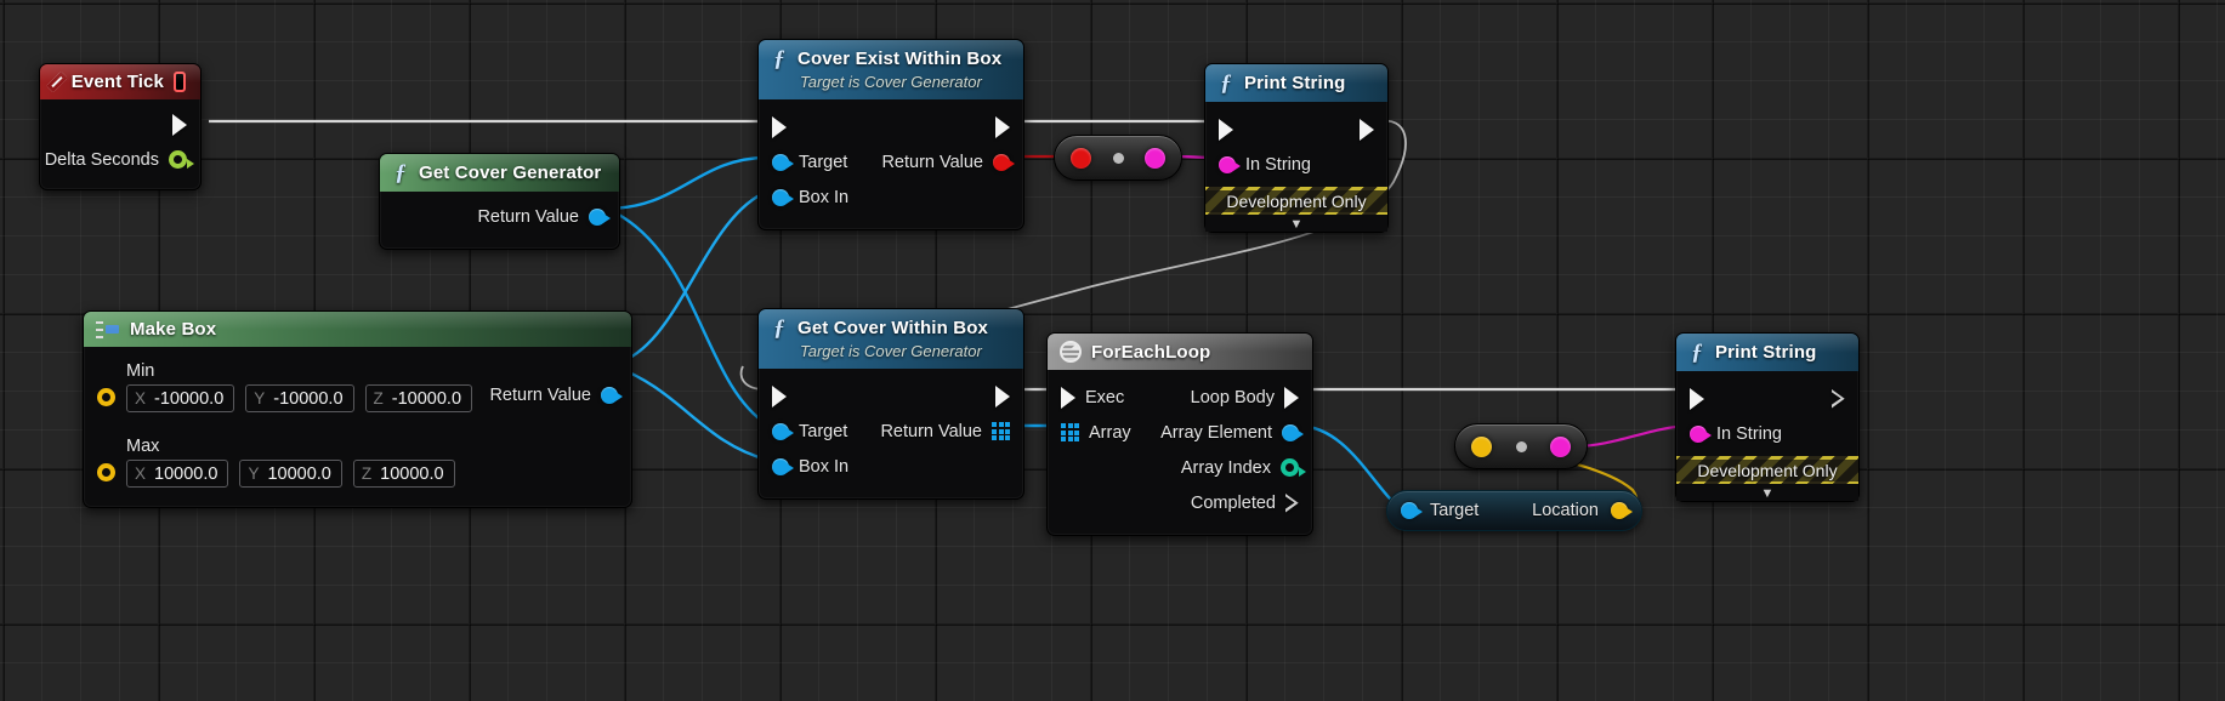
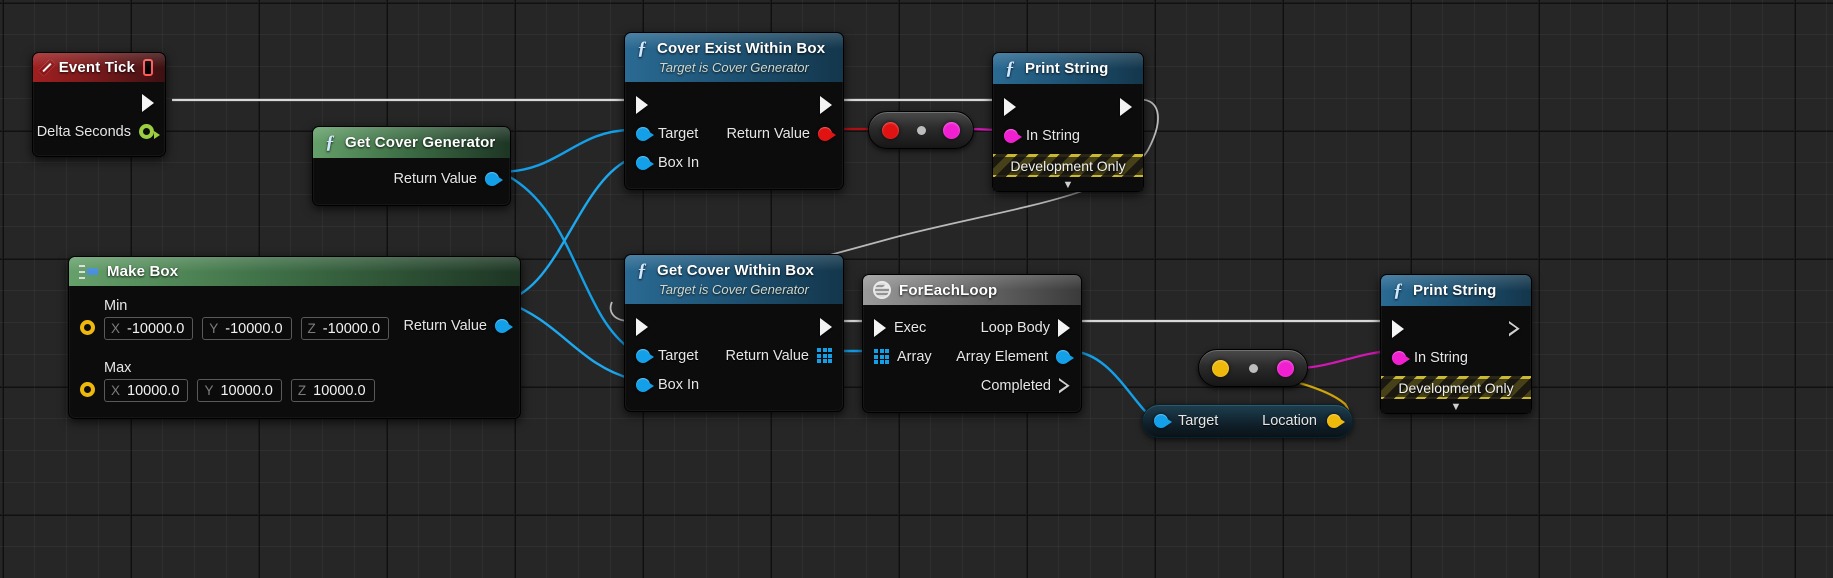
  Event Tick
  Delta Seconds
  ƒ
  Get Cover Generator
  Return Value
  Make Box
  Return Value
  Min
  X
  -10000.0
  Y
  -10000.0
  Z
  -10000.0
  Max
  X
  10000.0
  Y
  10000.0
  Z
  10000.0
  ƒ
  Cover Exist Within Box
  Target is Cover Generator
  Target
  Return Value
  Box In
  ƒ
  Print String
  In String
  Development Only
  ▼
  ƒ
  Get Cover Within Box
  Target is Cover Generator
  Target
  Return Value
  Box In
  ForEachLoop
  Exec
  Loop Body
  Array
  Array Element
- Array Index
  Completed
  Target
  Location
  ƒ
  Print String
  In String
  Development Only
  ▼
